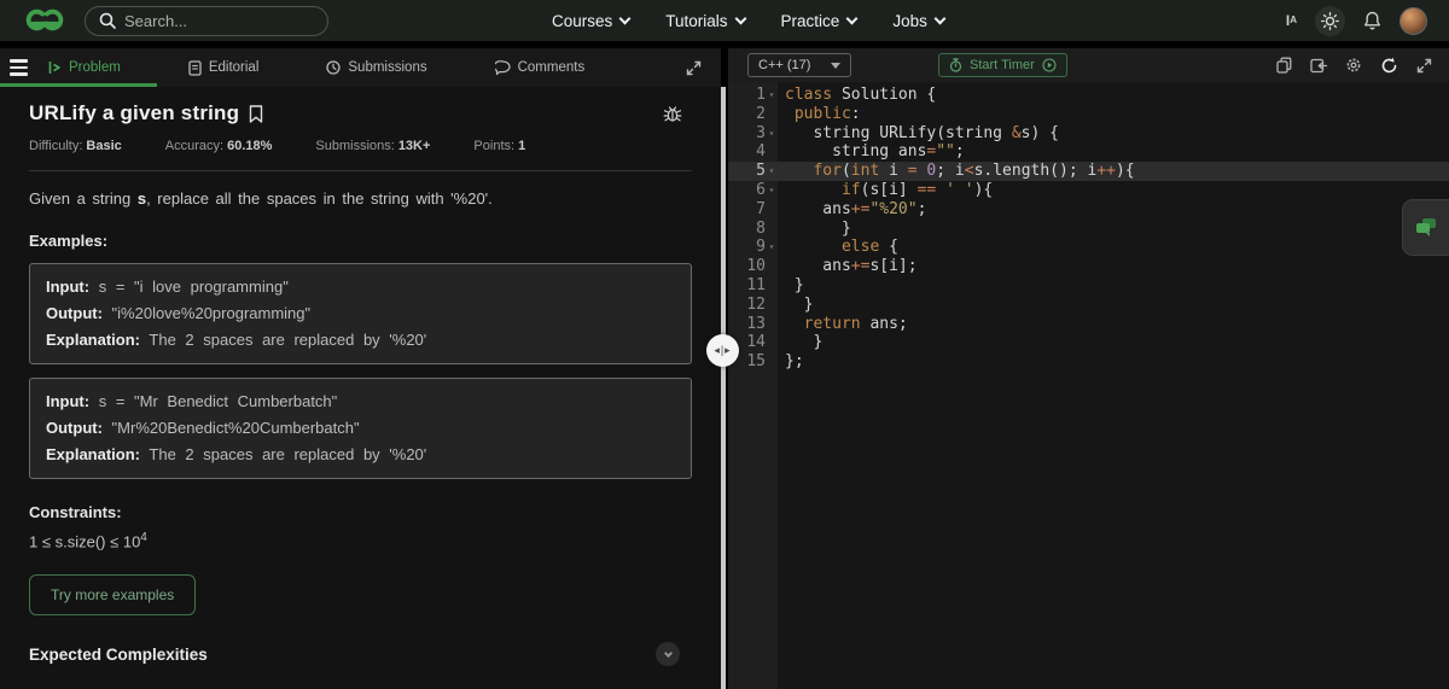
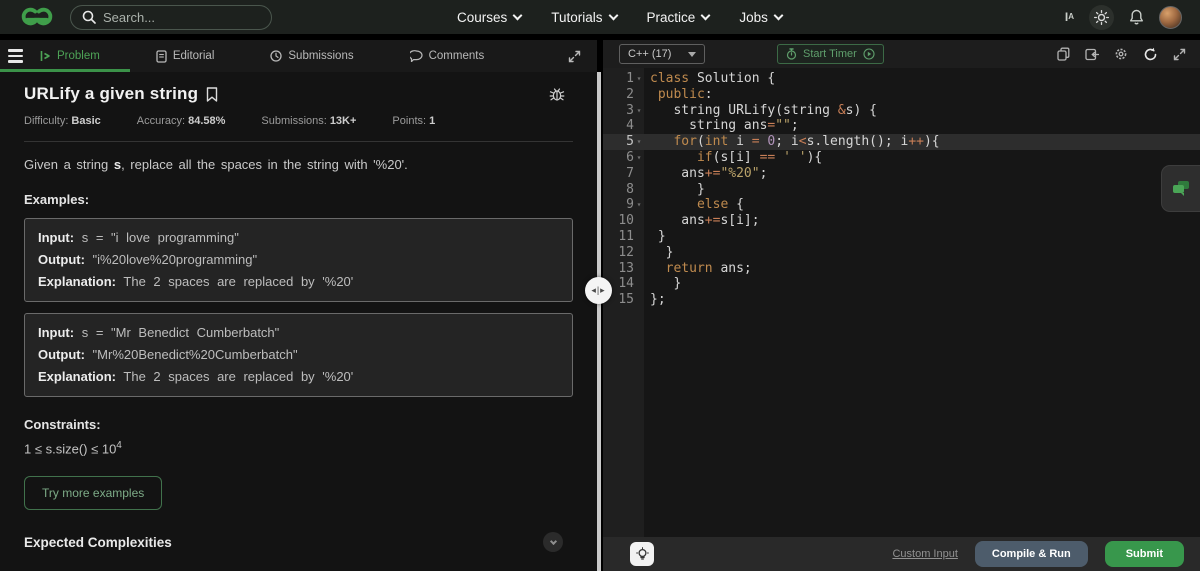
  Search...
  Courses
  Tutorials
  Practice
  Jobs
  I
  A
  Problem
  Editorial
  Submissions
  Comments
  URLify a given string
  Difficulty: Basic
- Accuracy: 60.18%
+ Accuracy: 84.58%
  Submissions: 13K+
  Points: 1
  Given a string s, replace all the spaces in the string with '%20'.
  Examples:
  Input: s = "i love programming"
  Output: "i%20love%20programming"
  Explanation: The 2 spaces are replaced by '%20'
  Input: s = "Mr Benedict Cumberbatch"
  Output: "Mr%20Benedict%20Cumberbatch"
  Explanation: The 2 spaces are replaced by '%20'
  Constraints:
  1 ≤ s.size() ≤ 104
  Try more examples
  Expected Complexities
  ◂|▸
  C++ (17)
  Start Timer
  1
  ▾
  2
  3
  ▾
  4
  5
  ▾
  6
  ▾
  7
  8
  9
  ▾
  10
  11
  12
  13
  14
  15
  class Solution {
  public:
  string URLify(string &s) {
  string ans="";
  for(int i = 0; i<s.length(); i++){
  if(s[i] == ' '){
  ans+="%20";
  }
  else {
  ans+=s[i];
  }
  }
  return ans;
  }
  };
+ Custom Input
+ Compile & Run
+ Submit
